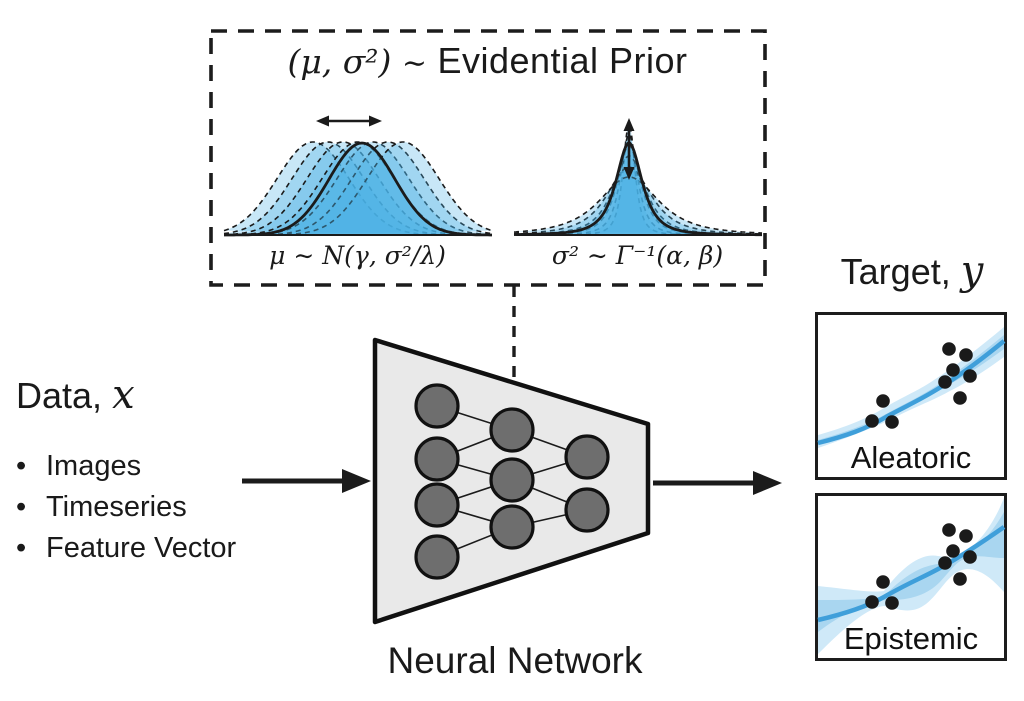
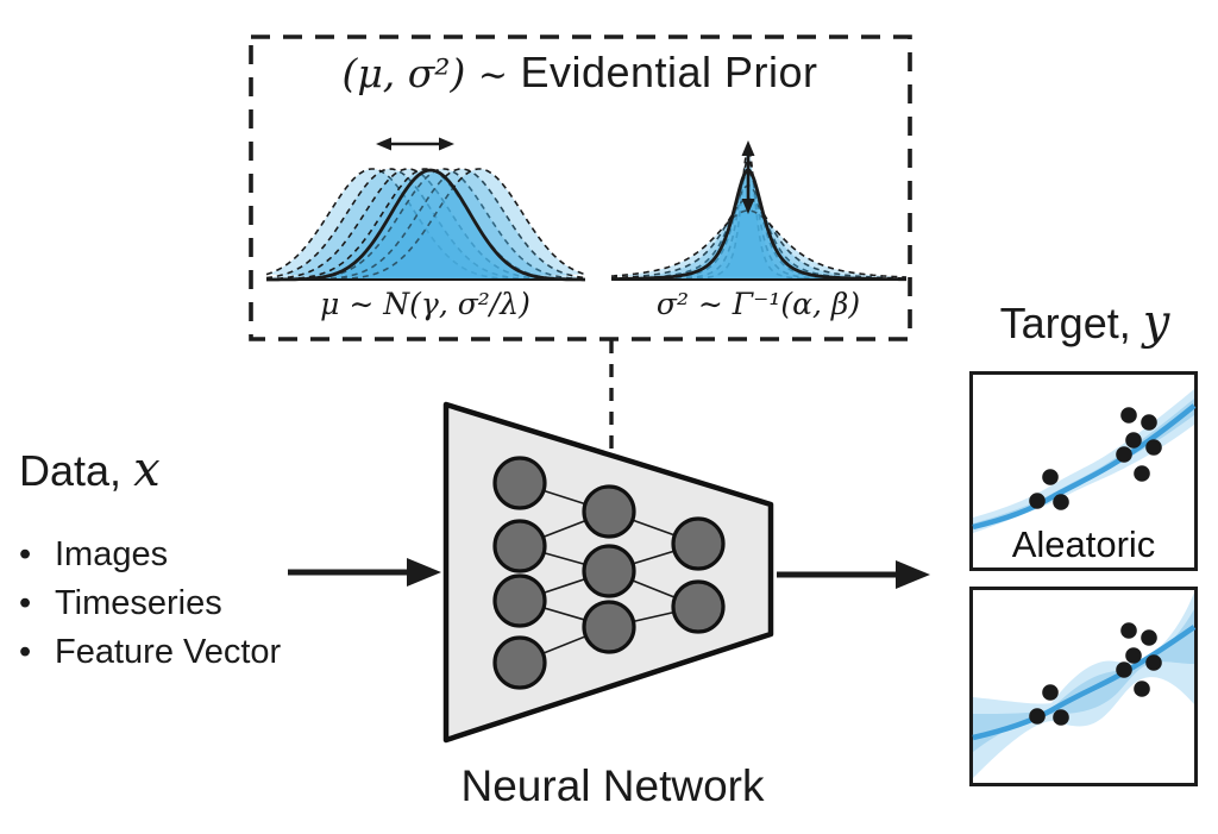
  (μ, σ²) ∼ Evidential Prior
  μ ∼ N(γ, σ²/λ)
  σ² ∼ Γ⁻¹(α, β)
  Data, x
  • Images
  • Timeseries
  • Feature Vector
  Neural Network
  Target, y
  Aleatoric
- Epistemic
